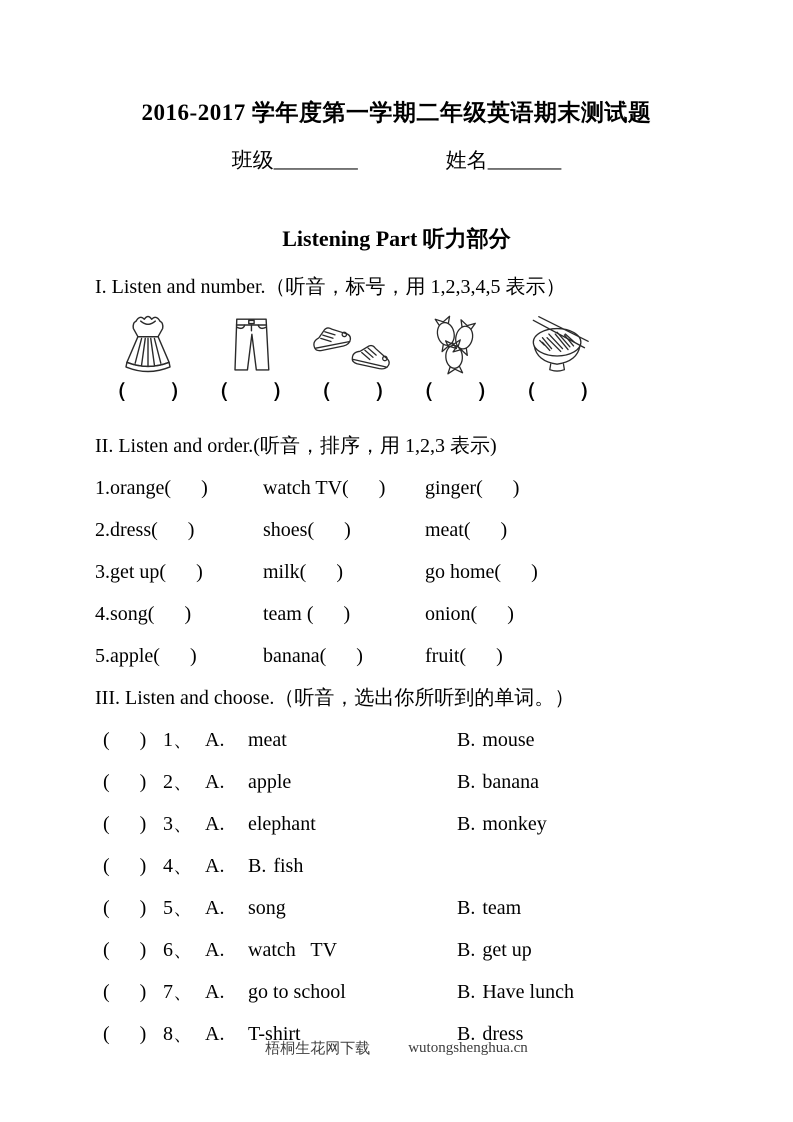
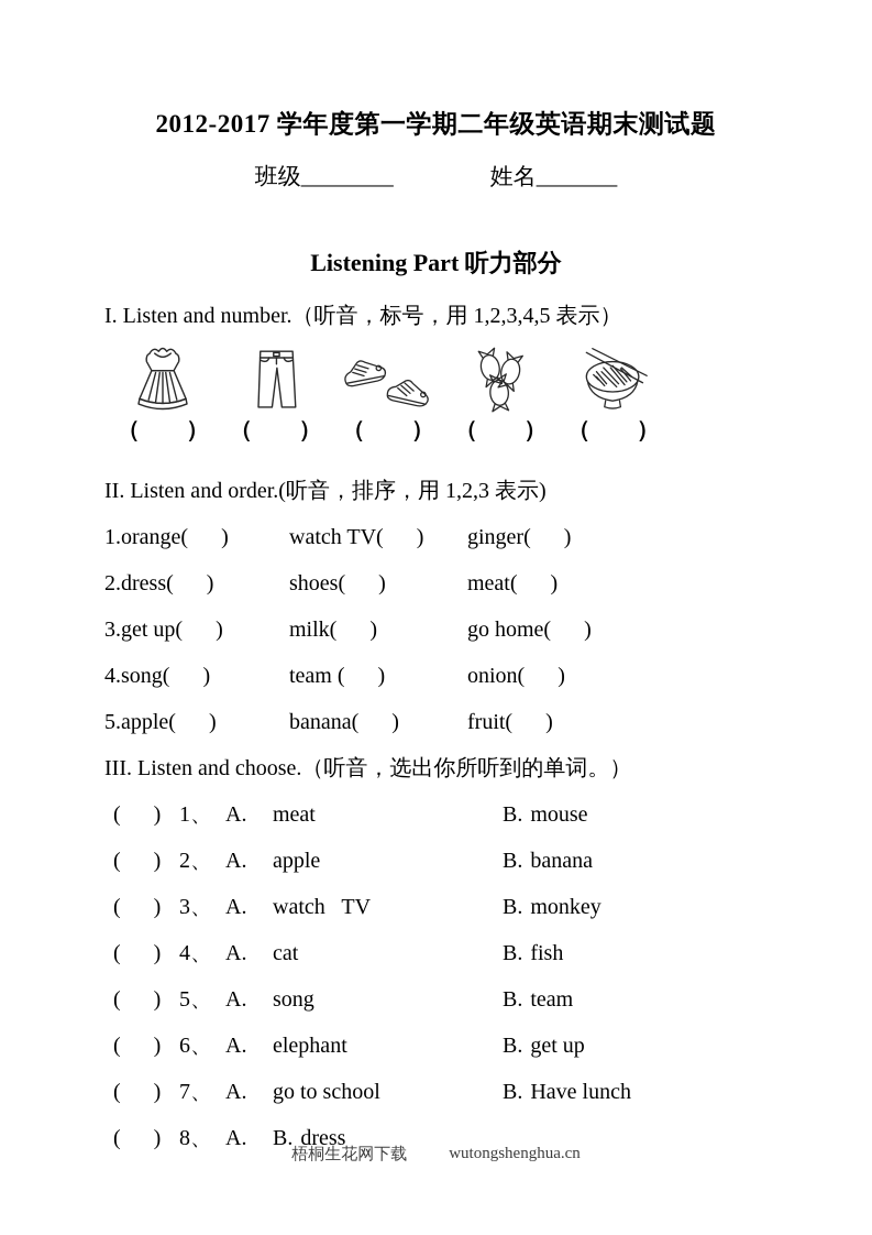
- 2016-2017 学年度第一学期二年级英语期末测试题
+ 2012-2017 学年度第一学期二年级英语期末测试题
  班级________
  姓名_______
  Listening Part 听力部分
  I. Listen and number.（听音，标号，用 1,2,3,4,5 表示）
  （ ）
  （ ）
  （ ）
  （ ）
  （ ）
  II. Listen and order.(听音，排序，用 1,2,3 表示)
  1.orange( )
  watch TV( )
  ginger( )
  2.dress( )
  shoes( )
  meat( )
  3.get up( )
  milk( )
  go home( )
  4.song( )
  team ( )
  onion( )
  5.apple( )
  banana( )
  fruit( )
  III. Listen and choose.（听音，选出你所听到的单词。）
  ( )
  1、
  A.
  meat
  B.
  mouse
  ( )
  2、
  A.
  apple
  B.
  banana
  ( )
  3、
  A.
- elephant
+ watch TV
  B.
  monkey
  ( )
  4、
  A.
+ cat
  B.
  fish
  ( )
  5、
  A.
  song
  B.
  team
  ( )
  6、
  A.
- watch TV
+ elephant
  B.
  get up
  ( )
  7、
  A.
  go to school
  B.
  Have lunch
  ( )
  8、
  A.
- T-shirt
  B.
  dress
  梧桐生花网下载
  wutongshenghua.cn
